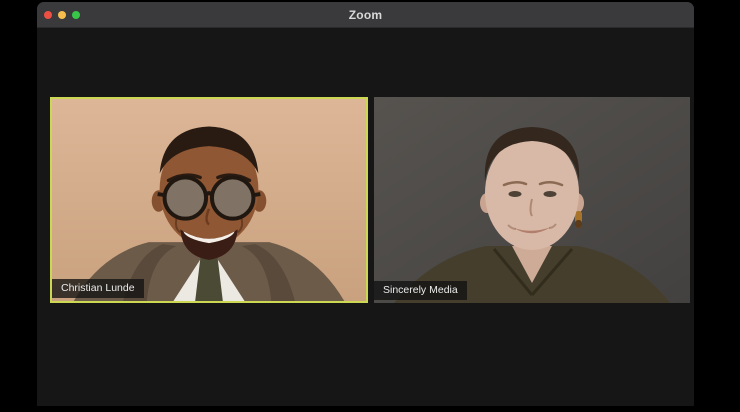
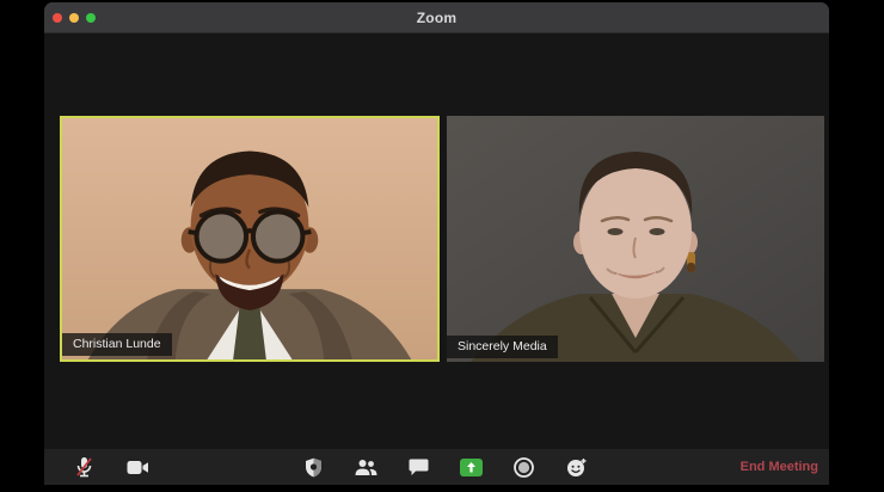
  Zoom
  Christian Lunde
  Sincerely Media
+ End Meeting
